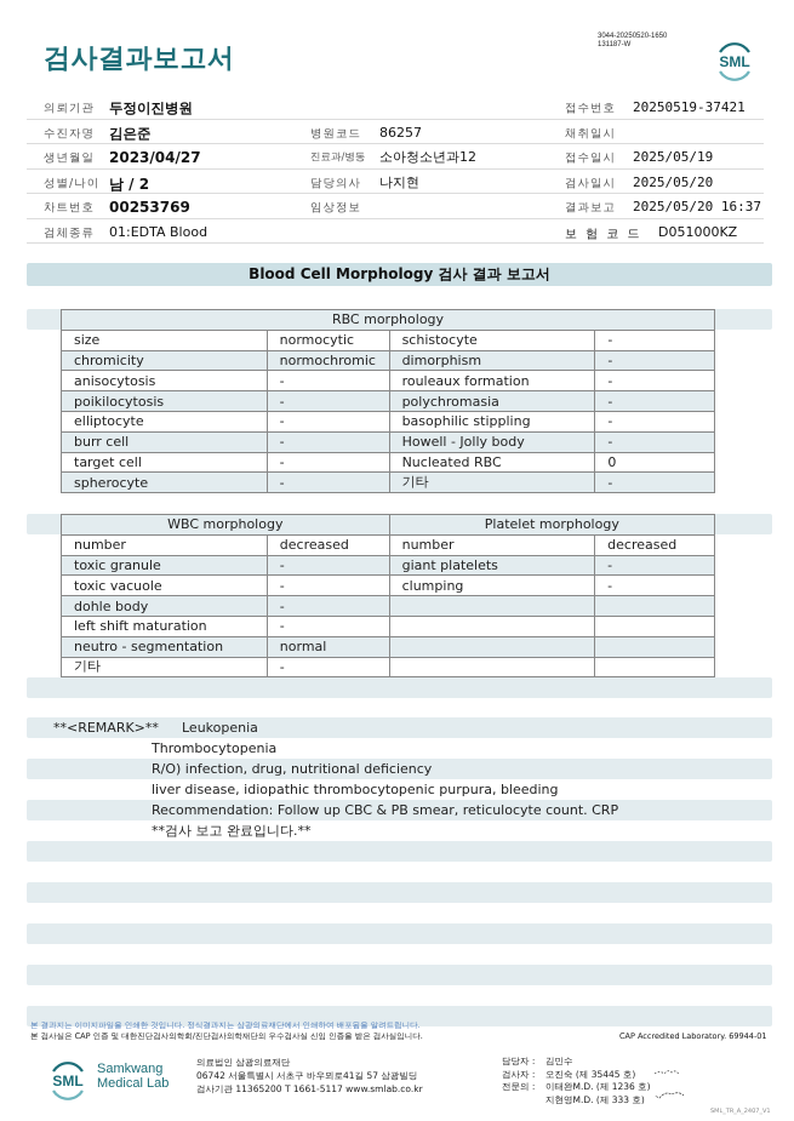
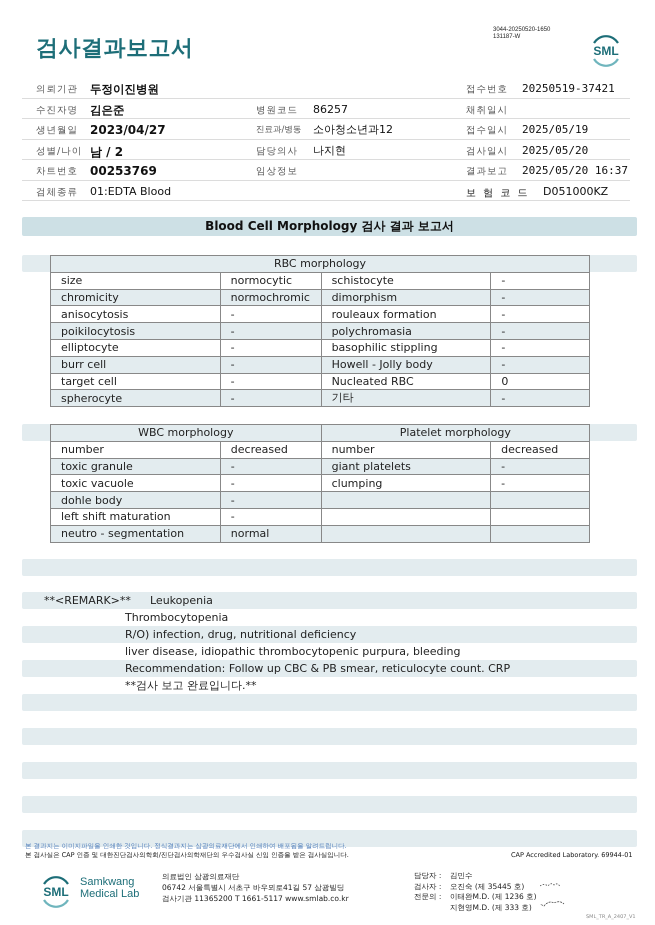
  검사결과보고서
  SML
  의뢰기관
  두정이진병원
  접수번호
  20250519-37421
  수진자명
  김은준
  병원코드
  86257
  채취일시
  생년월일
  2023/04/27
  진료과/병동
  소아청소년과12
  접수일시
  2025/05/19
  성별/나이
  남 / 2
  담당의사
  나지현
  검사일시
  2025/05/20
  차트번호
  00253769
  임상정보
  결과보고
  2025/05/20 16:37
  검체종류
  01:EDTA Blood
  보 험 코 드
  D051000KZ
  Blood Cell Morphology 검사 결과 보고서
  RBC morphology
  size	normocytic	schistocyte	-
  chromicity	normochromic	dimorphism	-
  anisocytosis	-	rouleaux formation	-
  poikilocytosis	-	polychromasia	-
  elliptocyte	-	basophilic stippling	-
  burr cell	-	Howell - Jolly body	-
  target cell	-	Nucleated RBC	0
  spherocyte	-	기타	-
  WBC morphology	Platelet morphology
  number	decreased	number	decreased
  toxic granule	-	giant platelets	-
  toxic vacuole	-	clumping	-
  dohle body	-
  left shift maturation	-
  neutro - segmentation	normal
- 기타	-
  **<REMARK>**
  Leukopenia
  Thrombocytopenia
  R/O) infection, drug, nutritional deficiency
  liver disease, idiopathic thrombocytopenic purpura, bleeding
  Recommendation: Follow up CBC & PB smear, reticulocyte count. CRP
  **검사 보고 완료입니다.**
  본 결과지는 이미지파일을 인쇄한 것입니다. 정식결과지는 삼광의료재단에서 인쇄하여 배포됨을 알려드립니다.
  본 검사실은 CAP 인증 및 대한진단검사의학회/진단검사의학재단의 우수검사실 신임 인증을 받은 검사실입니다.
  CAP Accredited Laboratory. 69944-01
  SML
  Samkwang
  Medical Lab
  의료법인 삼광의료재단
  06742 서울특별시 서초구 바우뫼로41길 57 삼광빌딩
  검사기관 11365200 T 1661-5117 www.smlab.co.kr
  담당자 :
  김민수
  검사자 :
  오진숙 (제 35445 호)
  전문의 :
  이태완M.D. (제 1236 호)
  지현영M.D. (제 333 호)
